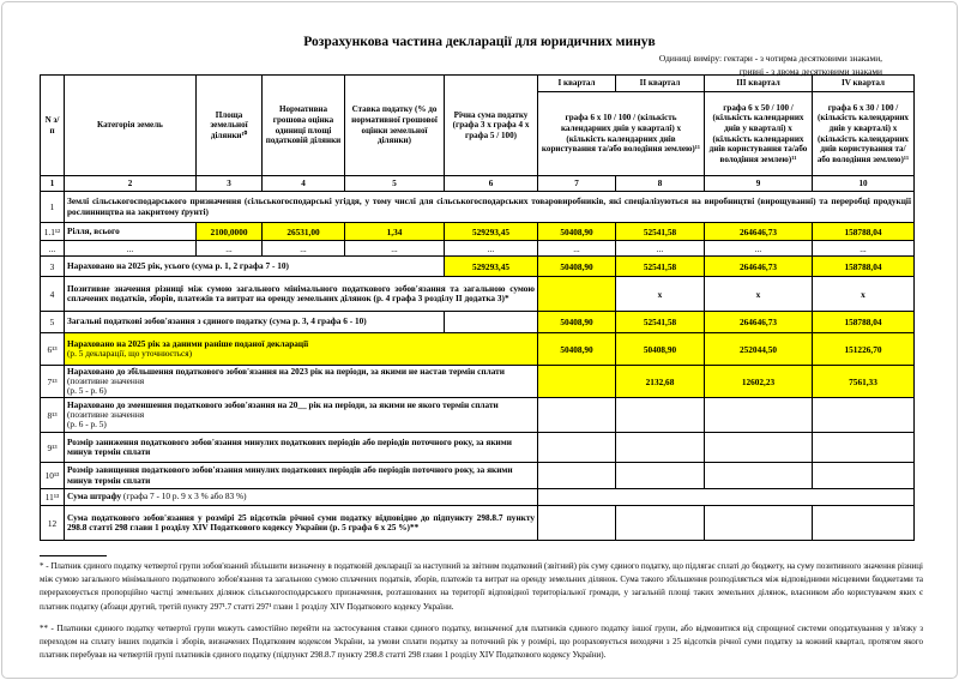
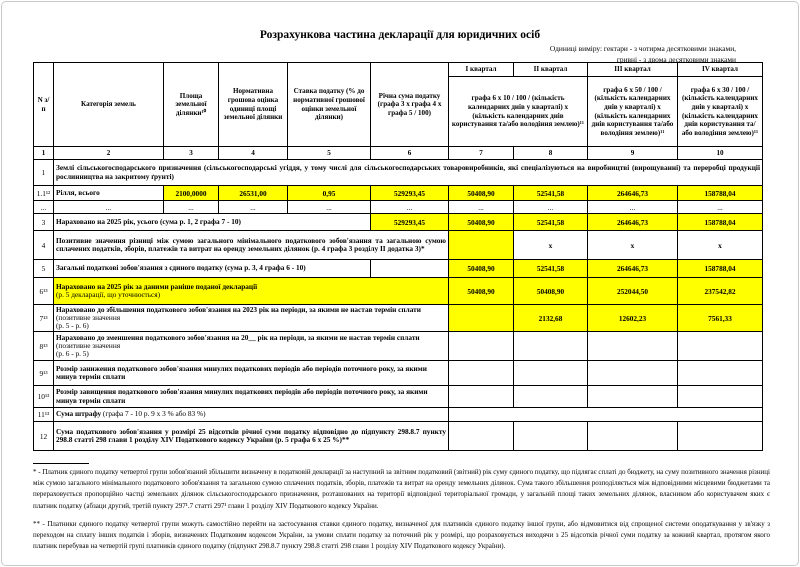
- Розрахункова частина декларації для юридичних минув
+ Розрахункова частина декларації для юридичних осіб
  Одиниці виміру: гектари - з чотирма десятковими знаками,
  гривні - з двома десятковими знаками
- N з/п	Категорія земель	Площа земельної ділянки¹⁰	Нормативна грошова оцінка одиниці площі податковій ділянки	Ставка податку (% до нормативної грошової оцінки земельної ділянки)	Річна сума податку (графа 3 х графа 4 х графа 5 / 100)	I квартал	II квартал	III квартал	IV квартал
+ N з/п	Категорія земель	Площа земельної ділянки¹⁰	Нормативна грошова оцінка одиниці площі земельної ділянки	Ставка податку (% до нормативної грошової оцінки земельної ділянки)	Річна сума податку (графа 3 х графа 4 х графа 5 / 100)	I квартал	II квартал	III квартал	IV квартал
  графа 6 х 10 / 100 / (кількість календарних днів у кварталі) х (кількість календарних днів користування та/або володіння землею)¹¹	графа 6 х 50 / 100 / (кількість календарних днів у кварталі) х (кількість календарних днів користування та/або володіння землею)¹¹	графа 6 х 30 / 100 / (кількість календарних днів у кварталі) х (кількість календарних днів користування та/або володіння землею)¹¹
  1	2	3	4	5	6	7	8	9	10
  1	Землі сільськогосподарського призначення (сільськогосподарські угіддя, у тому числі для сільськогосподарських товаровиробників, які спеціалізуються на виробництві (вирощуванні) та переробці продукції рослинництва на закритому ґрунті)
- 1.1¹²	Рілля, всього	2100,0000	26531,00	1,34	529293,45	50408,90	52541,58	264646,73	158788,04
+ 1.1¹²	Рілля, всього	2100,0000	26531,00	0,95	529293,45	50408,90	52541,58	264646,73	158788,04
  ...	...	...	...	...	...	...	...	...	...
  3	Нараховано на 2025 рік, усього (сума р. 1, 2 графа 7 - 10)	529293,45	50408,90	52541,58	264646,73	158788,04
  4	Позитивне значення різниці між сумою загального мінімального податкового зобов'язання та загальною сумою сплачених податків, зборів, платежів та витрат на оренду земельних ділянок (р. 4 графа 3 розділу II додатка 3)*		х	х	х
  5	Загальні податкові зобов'язання з єдиного податку (сума р. 3, 4 графа 6 - 10)		50408,90	52541,58	264646,73	158788,04
- 6¹³	Нараховано на 2025 рік за даними раніше поданої декларації (р. 5 декларації, що уточнюється)	50408,90	50408,90	252044,50	151226,70
+ 6¹³	Нараховано на 2025 рік за даними раніше поданої декларації (р. 5 декларації, що уточнюється)	50408,90	50408,90	252044,50	237542,82
  7¹³	Нараховано до збільшення податкового зобов'язання на 2023 рік на періоди, за якими не настав термін сплати (позитивне значення (р. 5 - р. 6)		2132,68	12602,23	7561,33
- 8¹³	Нараховано до зменшення податкового зобов'язання на 20__ рік на періоди, за якими не якого термін сплати (позитивне значення (р. 6 - р. 5)
+ 8¹³	Нараховано до зменшення податкового зобов'язання на 20__ рік на періоди, за якими не настав термін сплати (позитивне значення (р. 6 - р. 5)
  9¹³	Розмір заниження податкового зобов'язання минулих податкових періодів або періодів поточного року, за якими минув термін сплати
  10¹³	Розмір завищення податкового зобов'язання минулих податкових періодів або періодів поточного року, за якими минув термін сплати
  11¹³	Сума штрафу (графа 7 - 10 р. 9 х 3 % або 83 %)
  12	Сума податкового зобов'язання у розмірі 25 відсотків річної суми податку відповідно до підпункту 298.8.7 пункту 298.8 статті 298 глави 1 розділу XIV Податкового кодексу України (р. 5 графа 6 х 25 %)**
  * - Платник єдиного податку четвертої групи зобов'язаний збільшити визначену в податковій декларації за наступний за звітним податковий (звітний) рік суму єдиного податку, що підлягає сплаті до бюджету, на суму позитивного значення різниці між сумою загального мінімального податкового зобов'язання та загальною сумою сплачених податків, зборів, платежів та витрат на оренду земельних ділянок. Сума такого збільшення розподіляється між відповідними місцевими бюджетами та перераховується пропорційно частці земельних ділянок сільськогосподарського призначення, розташованих на території відповідної територіальної громади, у загальній площі таких земельних ділянок, власником або користувачем яких є платник податку (абзаци другий, третій пункту 297¹.7 статті 297¹ глави 1 розділу XIV Податкового кодексу України.
  ** - Платники єдиного податку четвертої групи можуть самостійно перейти на застосування ставки єдиного податку, визначеної для платників єдиного податку іншої групи, або відмовитися від спрощеної системи оподаткування у зв'язку з переходом на сплату інших податків і зборів, визначених Податковим кодексом України, за умови сплати податку за поточний рік у розмірі, що розраховується виходячи з 25 відсотків річної суми податку за кожний квартал, протягом якого платник перебував на четвертій групі платників єдиного податку (підпункт 298.8.7 пункту 298.8 статті 298 глави 1 розділу XIV Податкового кодексу України).
